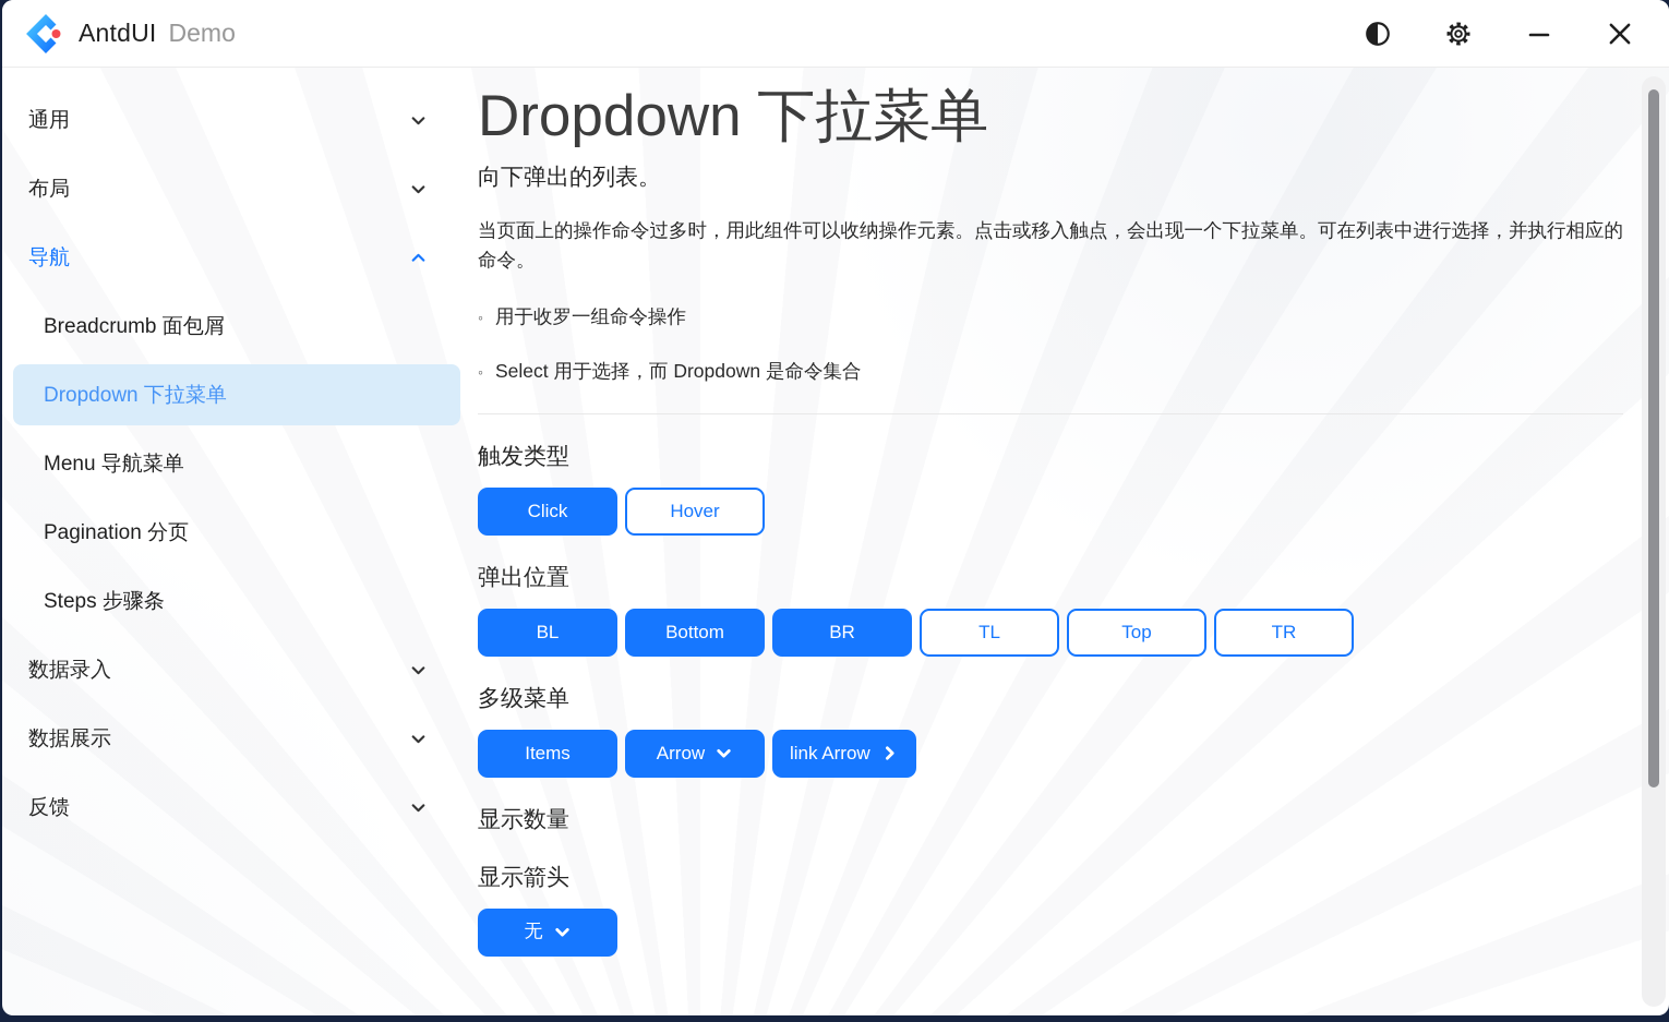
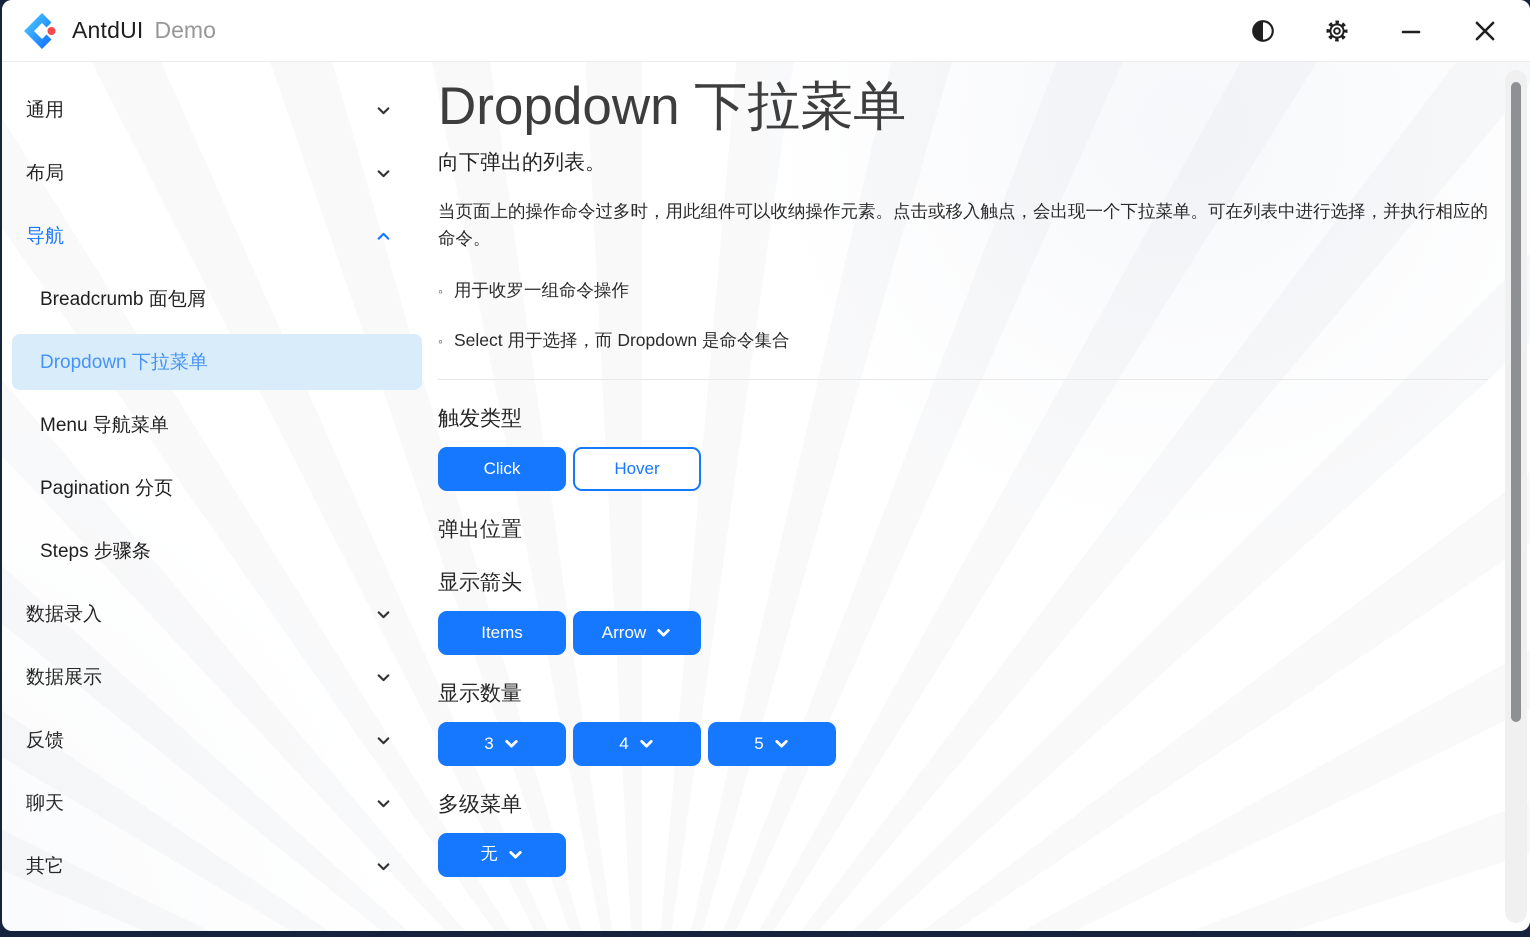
  AntdUI
  Demo
  通用
  布局
  导航
  Breadcrumb 面包屑
  Dropdown 下拉菜单
  Menu 导航菜单
  Pagination 分页
  Steps 步骤条
  数据录入
  数据展示
  反馈
+ 聊天
+ 其它
  Dropdown 下拉菜单
  向下弹出的列表。
  当页面上的操作命令过多时，用此组件可以收纳操作元素。点击或移入触点，会出现一个下拉菜单。可在列表中进行选择，并执行相应的命令。
  ◦
  用于收罗一组命令操作
  ◦
  Select 用于选择，而 Dropdown 是命令集合
  触发类型
  Click
  Hover
  弹出位置
- BL
- Bottom
- BR
- TL
- Top
- TR
- 多级菜单
+ 显示箭头
  Items
  Arrow
- link Arrow
  显示数量
+ 3
+ 4
+ 5
- 显示箭头
+ 多级菜单
  无
